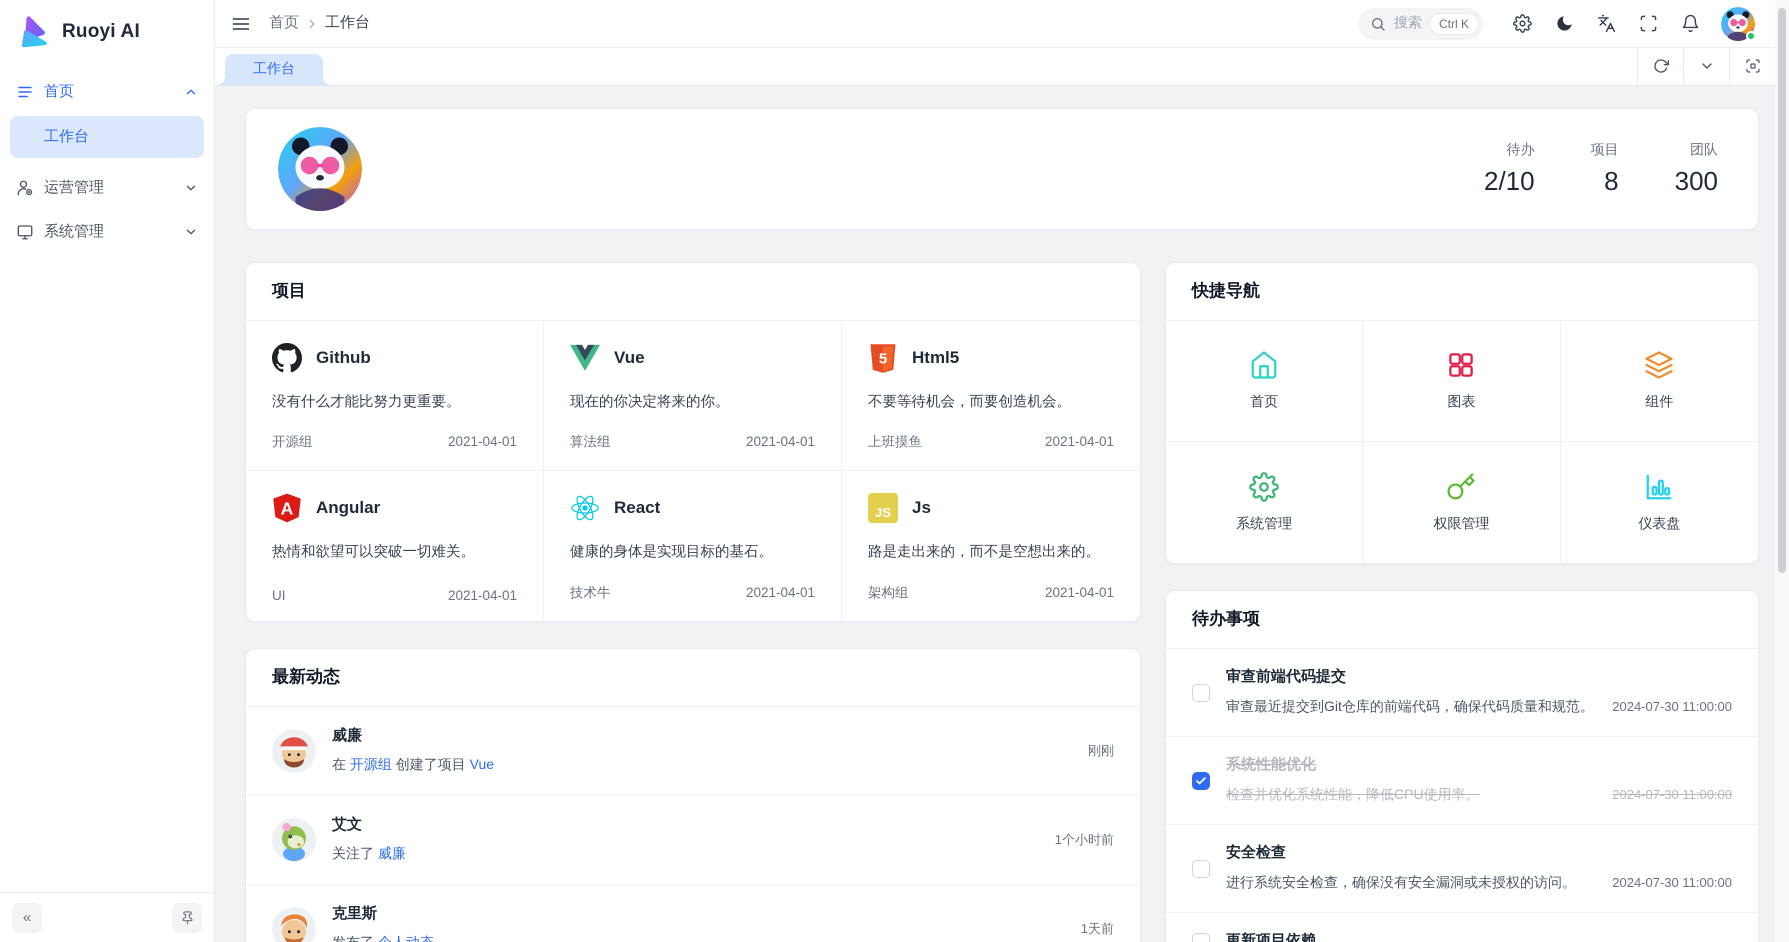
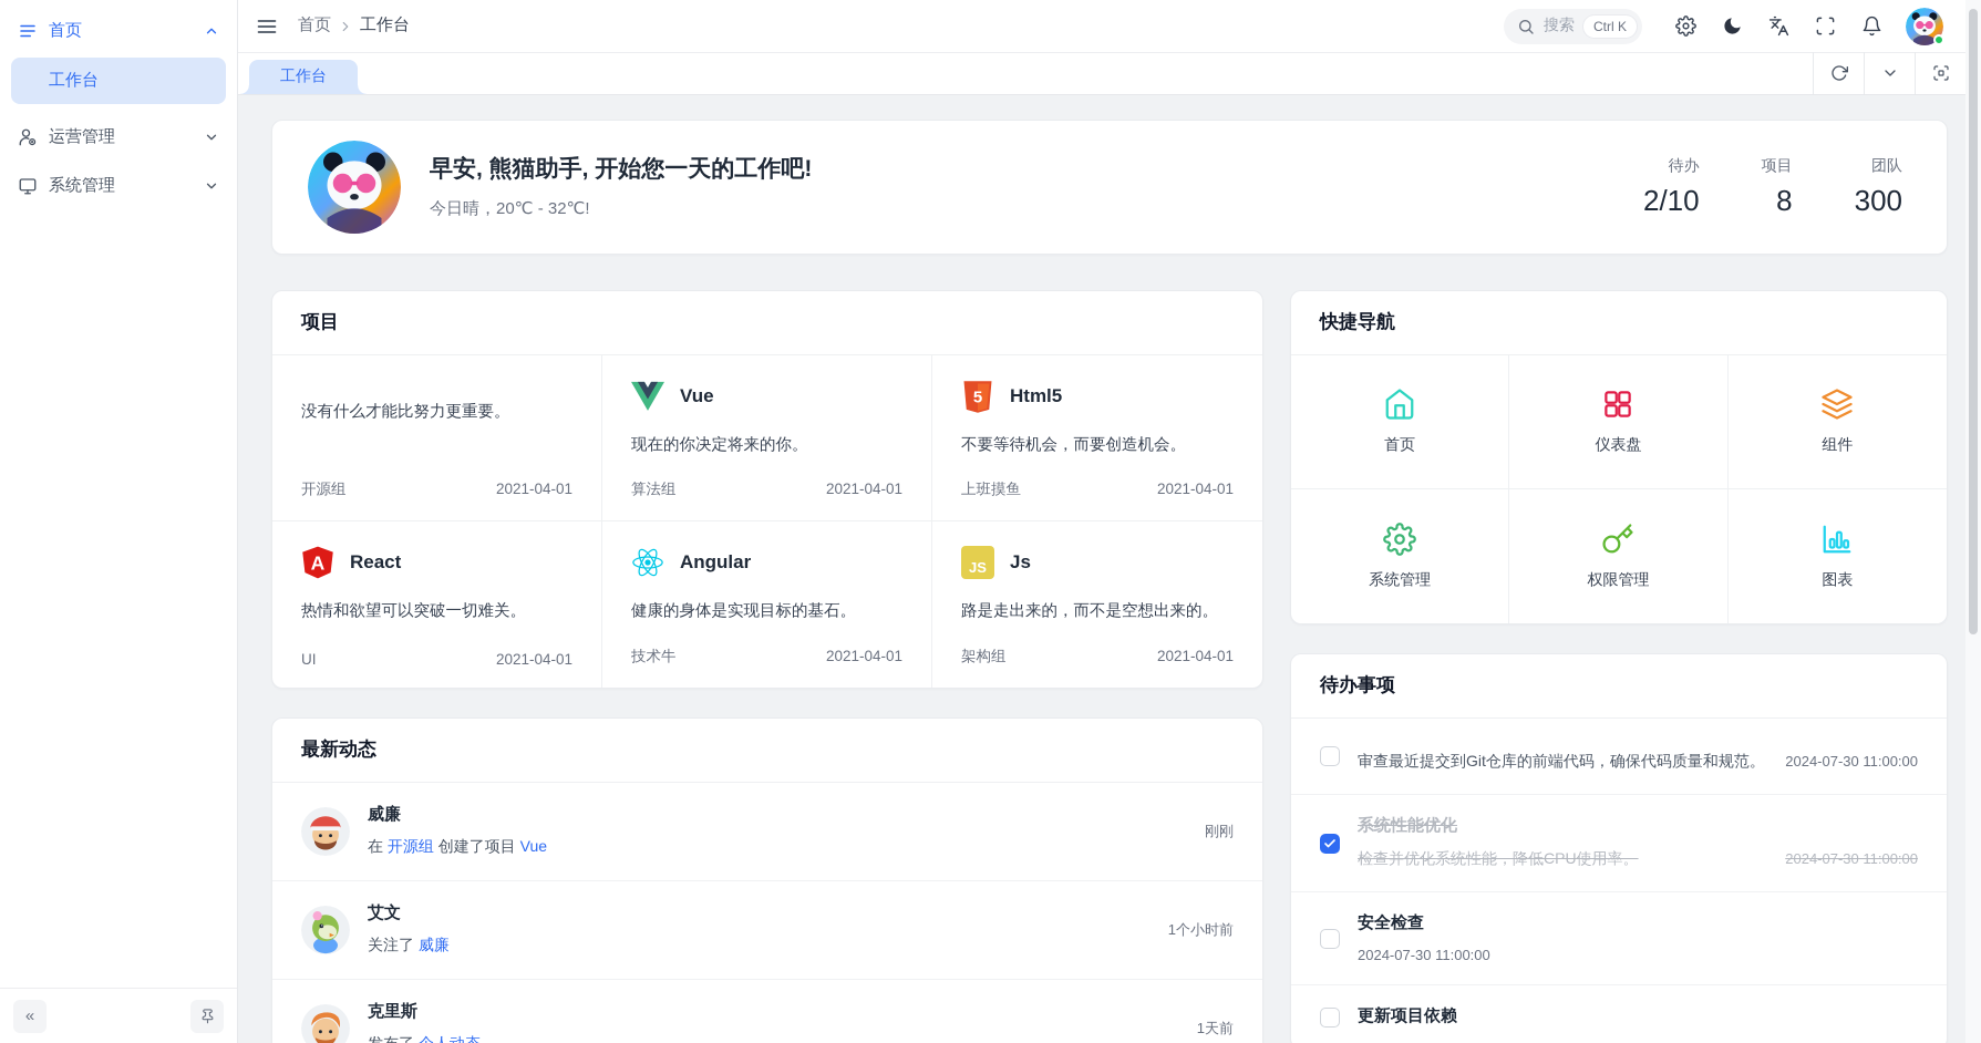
- Ruoyi AI
  首页
  工作台
  运营管理
  系统管理
  «
  首页
  工作台
  搜索
  Ctrl K
  工作台
+ 早安, 熊猫助手, 开始您一天的工作吧!
+ 今日晴，20℃ - 32℃!
  待办
  2/10
  项目
  8
  团队
  300
  项目
- Github
  没有什么才能比努力更重要。
  开源组
  2021-04-01
  Vue
  现在的你决定将来的你。
  算法组
  2021-04-01
  5
  Html5
  不要等待机会，而要创造机会。
  上班摸鱼
  2021-04-01
  A
- Angular
+ React
  热情和欲望可以突破一切难关。
  UI
  2021-04-01
- React
+ Angular
  健康的身体是实现目标的基石。
  技术牛
  2021-04-01
  JS
  Js
  路是走出来的，而不是空想出来的。
  架构组
  2021-04-01
  最新动态
  威廉
  在 开源组 创建了项目 Vue
  刚刚
  艾文
  关注了 威廉
  1个小时前
  克里斯
  1天前
  快捷导航
  首页
- 图表
+ 仪表盘
  组件
  系统管理
  权限管理
- 仪表盘
+ 图表
  待办事项
- 审查前端代码提交
  审查最近提交到Git仓库的前端代码，确保代码质量和规范。
  2024-07-30 11:00:00
  系统性能优化
  检查并优化系统性能，降低CPU使用率。
  2024-07-30 11:00:00
  安全检查
- 进行系统安全检查，确保没有安全漏洞或未授权的访问。
  2024-07-30 11:00:00
  更新项目依赖
